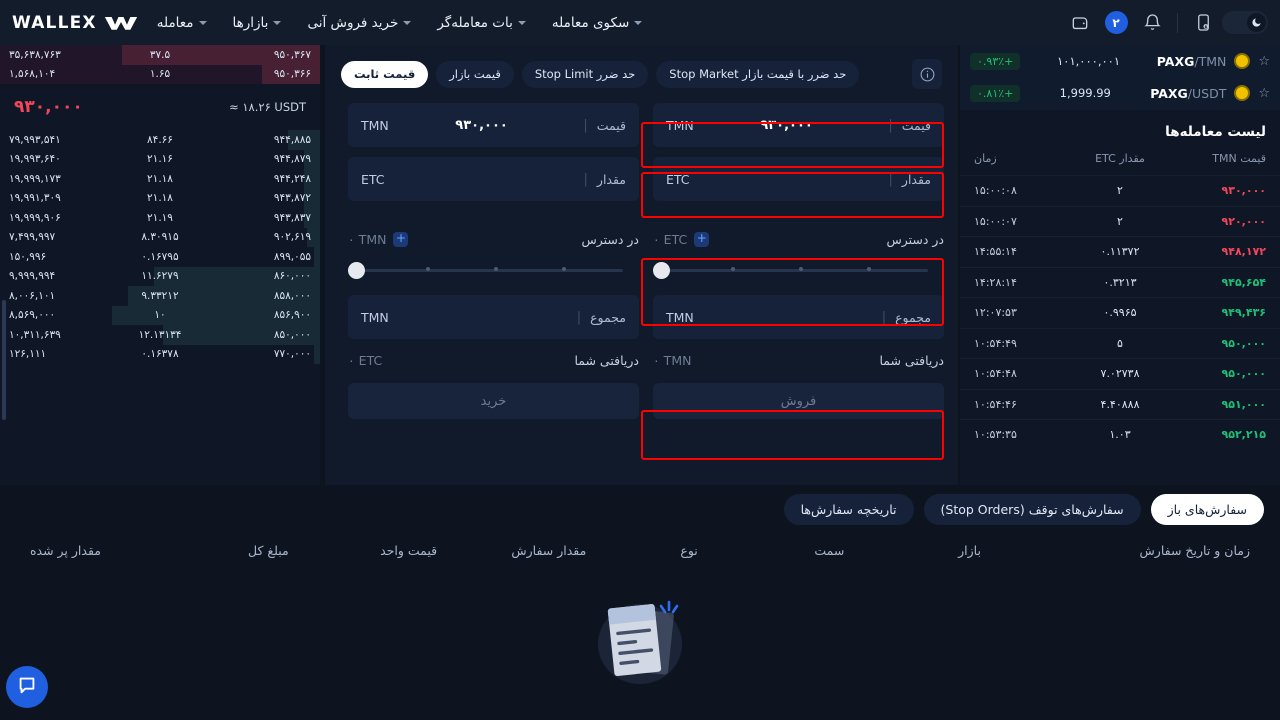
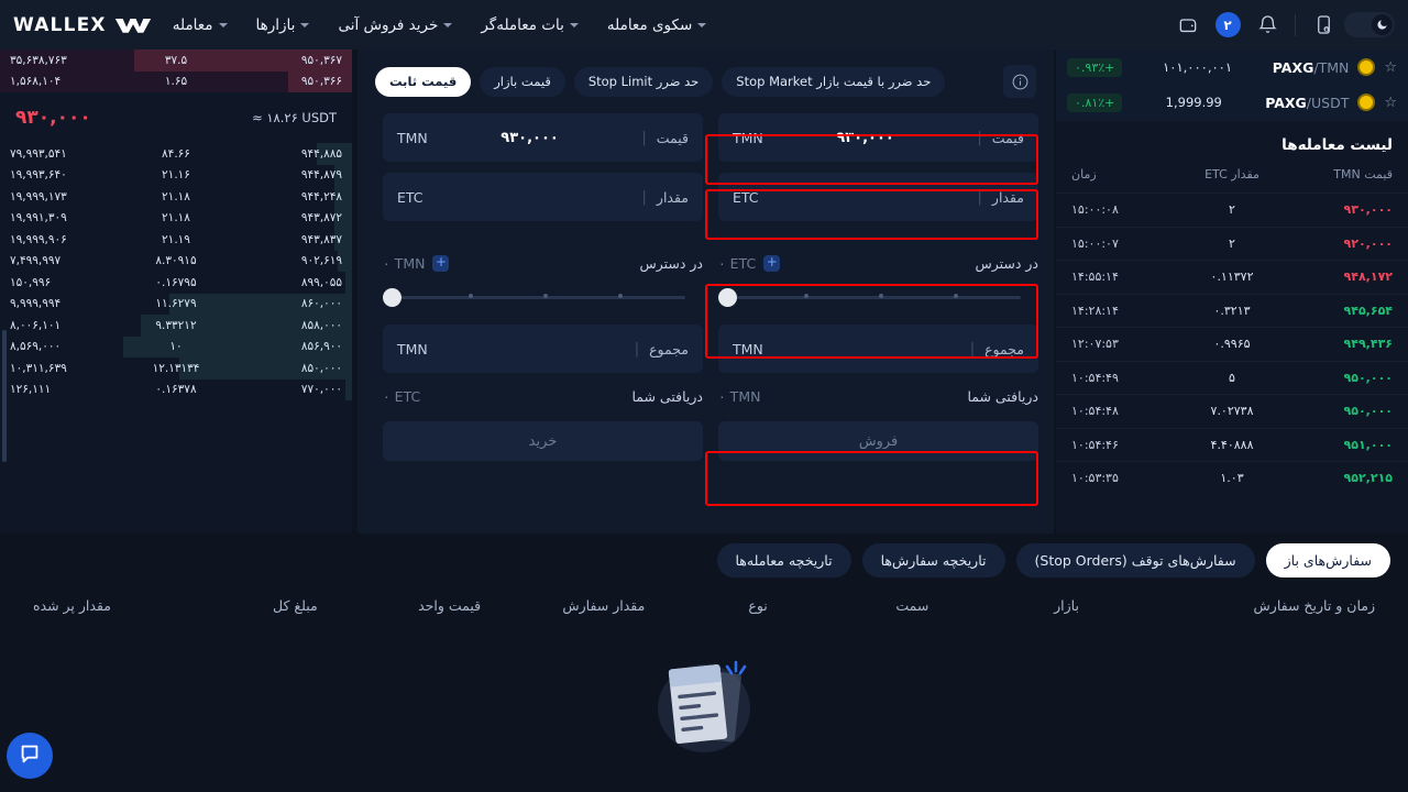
  ۲
  سکوی معامله
  بات معامله‌گر
  خرید فروش آنی
  بازارها
  معامله
  WALLEX
  ۹۵۰,۳۶۷
  ۳۷.۵
  ۳۵,۶۳۸,۷۶۳
  ۹۵۰,۳۶۶
  ۱.۶۵
  ۱,۵۶۸,۱۰۴
  ≈ ۱۸.۲۶ USDT
  ۹۳۰,۰۰۰
  ۹۴۴,۸۸۵
  ۸۴.۶۶
  ۷۹,۹۹۳,۵۴۱
  ۹۴۴,۸۷۹
  ۲۱.۱۶
  ۱۹,۹۹۳,۶۴۰
  ۹۴۴,۲۴۸
  ۲۱.۱۸
  ۱۹,۹۹۹,۱۷۳
  ۹۴۳,۸۷۲
  ۲۱.۱۸
  ۱۹,۹۹۱,۳۰۹
  ۹۴۳,۸۳۷
  ۲۱.۱۹
  ۱۹,۹۹۹,۹۰۶
  ۹۰۲,۶۱۹
  ۸.۳۰۹۱۵
  ۷,۴۹۹,۹۹۷
  ۸۹۹,۰۵۵
  ۰.۱۶۷۹۵
  ۱۵۰,۹۹۶
  ۸۶۰,۰۰۰
  ۱۱.۶۲۷۹
  ۹,۹۹۹,۹۹۴
  ۸۵۸,۰۰۰
  ۹.۳۳۲۱۲
  ۸,۰۰۶,۱۰۱
  ۸۵۶,۹۰۰
  ۱۰
  ۸,۵۶۹,۰۰۰
  ۸۵۰,۰۰۰
  ۱۲.۱۳۱۳۴
  ۱۰,۳۱۱,۶۳۹
  ۷۷۰,۰۰۰
  ۰.۱۶۳۷۸
  ۱۲۶,۱۱۱
  قیمت ثابت
  قیمت بازار
  حد ضرر Stop Limit
  حد ضرر با قیمت بازار Stop Market
  قیمت
  |
  ۹۳۰,۰۰۰
  TMN
  مقدار
  |
  ETC
  در دسترس
  ۰ ETC
  +
  مجموع
  |
  TMN
  دریافتی شما
  ۰ TMN
  فروش
  قیمت
  |
  ۹۳۰,۰۰۰
  TMN
  مقدار
  |
  ETC
  در دسترس
  ۰ TMN
  +
  مجموع
  |
  TMN
  دریافتی شما
  ۰ ETC
  خرید
  ☆
  PAXG/TMN
  ۱۰۱,۰۰۰,۰۰۱
  +۰.۹۳٪
  ☆
  PAXG/USDT
  1,999.99
  +۰.۸۱٪
  لیست معامله‌ها
  قیمت TMN
  مقدار ETC
  زمان
  ۹۳۰,۰۰۰
  ۲
  ۱۵:۰۰:۰۸
  ۹۲۰,۰۰۰
  ۲
  ۱۵:۰۰:۰۷
  ۹۴۸,۱۷۲
  ۰.۱۱۳۷۲
  ۱۴:۵۵:۱۴
  ۹۴۵,۶۵۴
  ۰.۳۲۱۳
  ۱۴:۲۸:۱۴
  ۹۴۹,۴۳۶
  ۰.۹۹۶۵
  ۱۲:۰۷:۵۳
  ۹۵۰,۰۰۰
  ۵
  ۱۰:۵۴:۴۹
  ۹۵۰,۰۰۰
  ۷.۰۲۷۳۸
  ۱۰:۵۴:۴۸
  ۹۵۱,۰۰۰
  ۴.۴۰۸۸۸
  ۱۰:۵۴:۴۶
  ۹۵۲,۲۱۵
  ۱.۰۳
  ۱۰:۵۳:۳۵
  سفارش‌های باز
  سفارش‌های توقف (Stop Orders)
  تاریخچه سفارش‌ها
+ تاریخچه معامله‌ها
  زمان و تاریخ سفارش
  بازار
  سمت
  نوع
  مقدار سفارش
  قیمت واحد
  مبلغ کل
  مقدار پر شده
